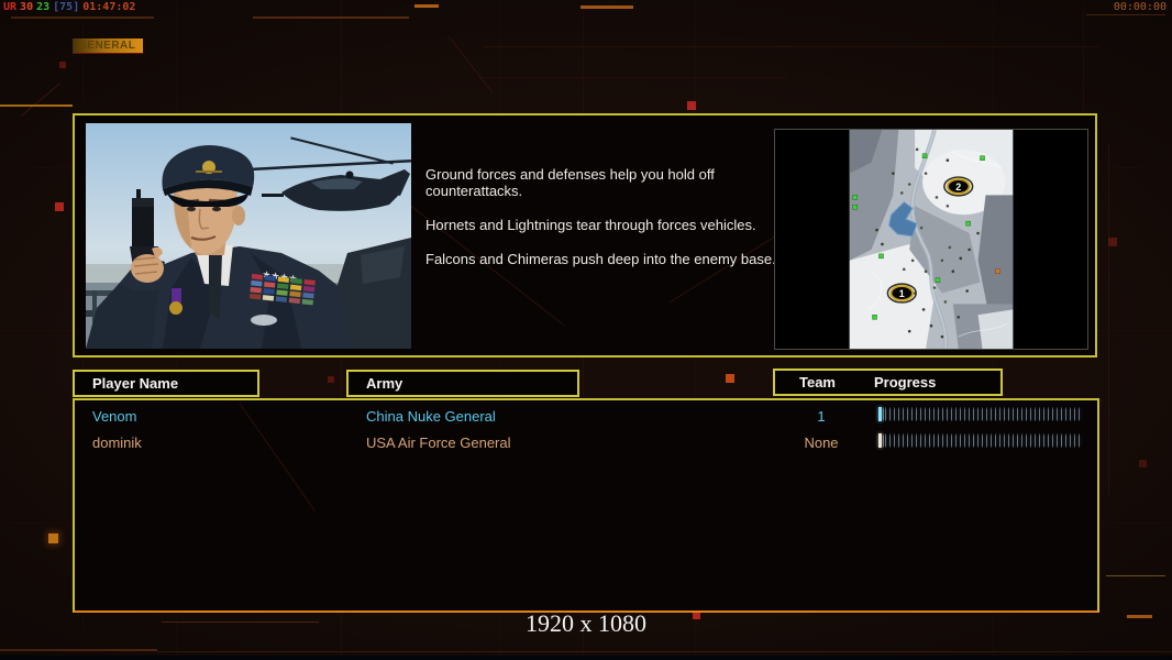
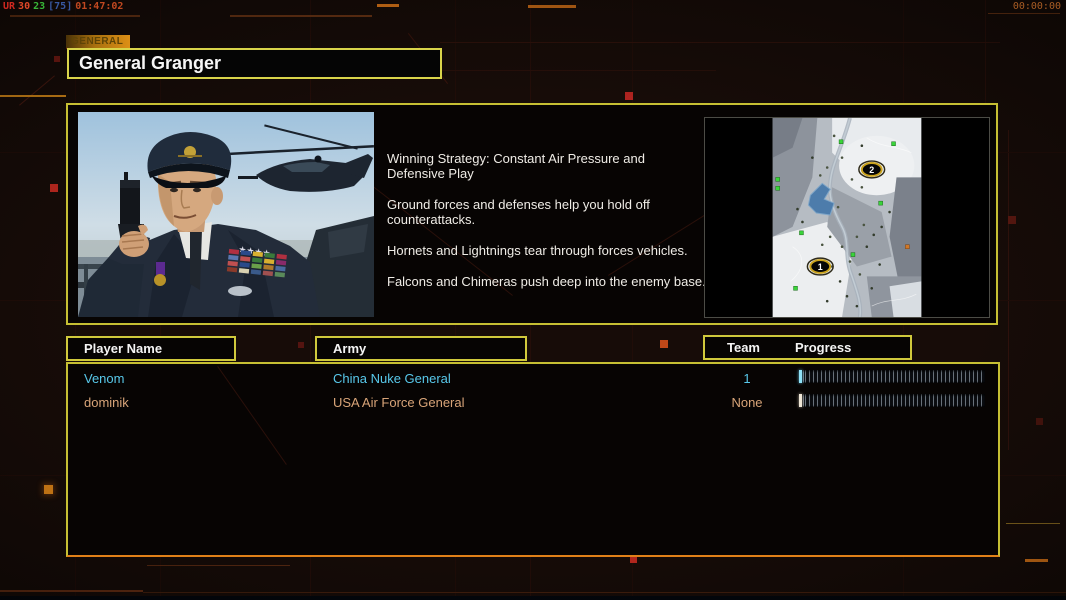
  UR 30 23 [75] 01:47:02
  00:00:00
  GENERAL
+ General Granger
+ Winning Strategy: Constant Air Pressure and
+ Defensive Play
  Ground forces and defenses help you hold off
  counterattacks.
  Hornets and Lightnings tear through forces vehicles.
  Falcons and Chimeras push deep into the enemy base
  2
  1
  Player Name
  Army
  Team
  Progress
  Venom
  China Nuke General
  1
  dominik
  USA Air Force General
  None
- 1920 x 1080
